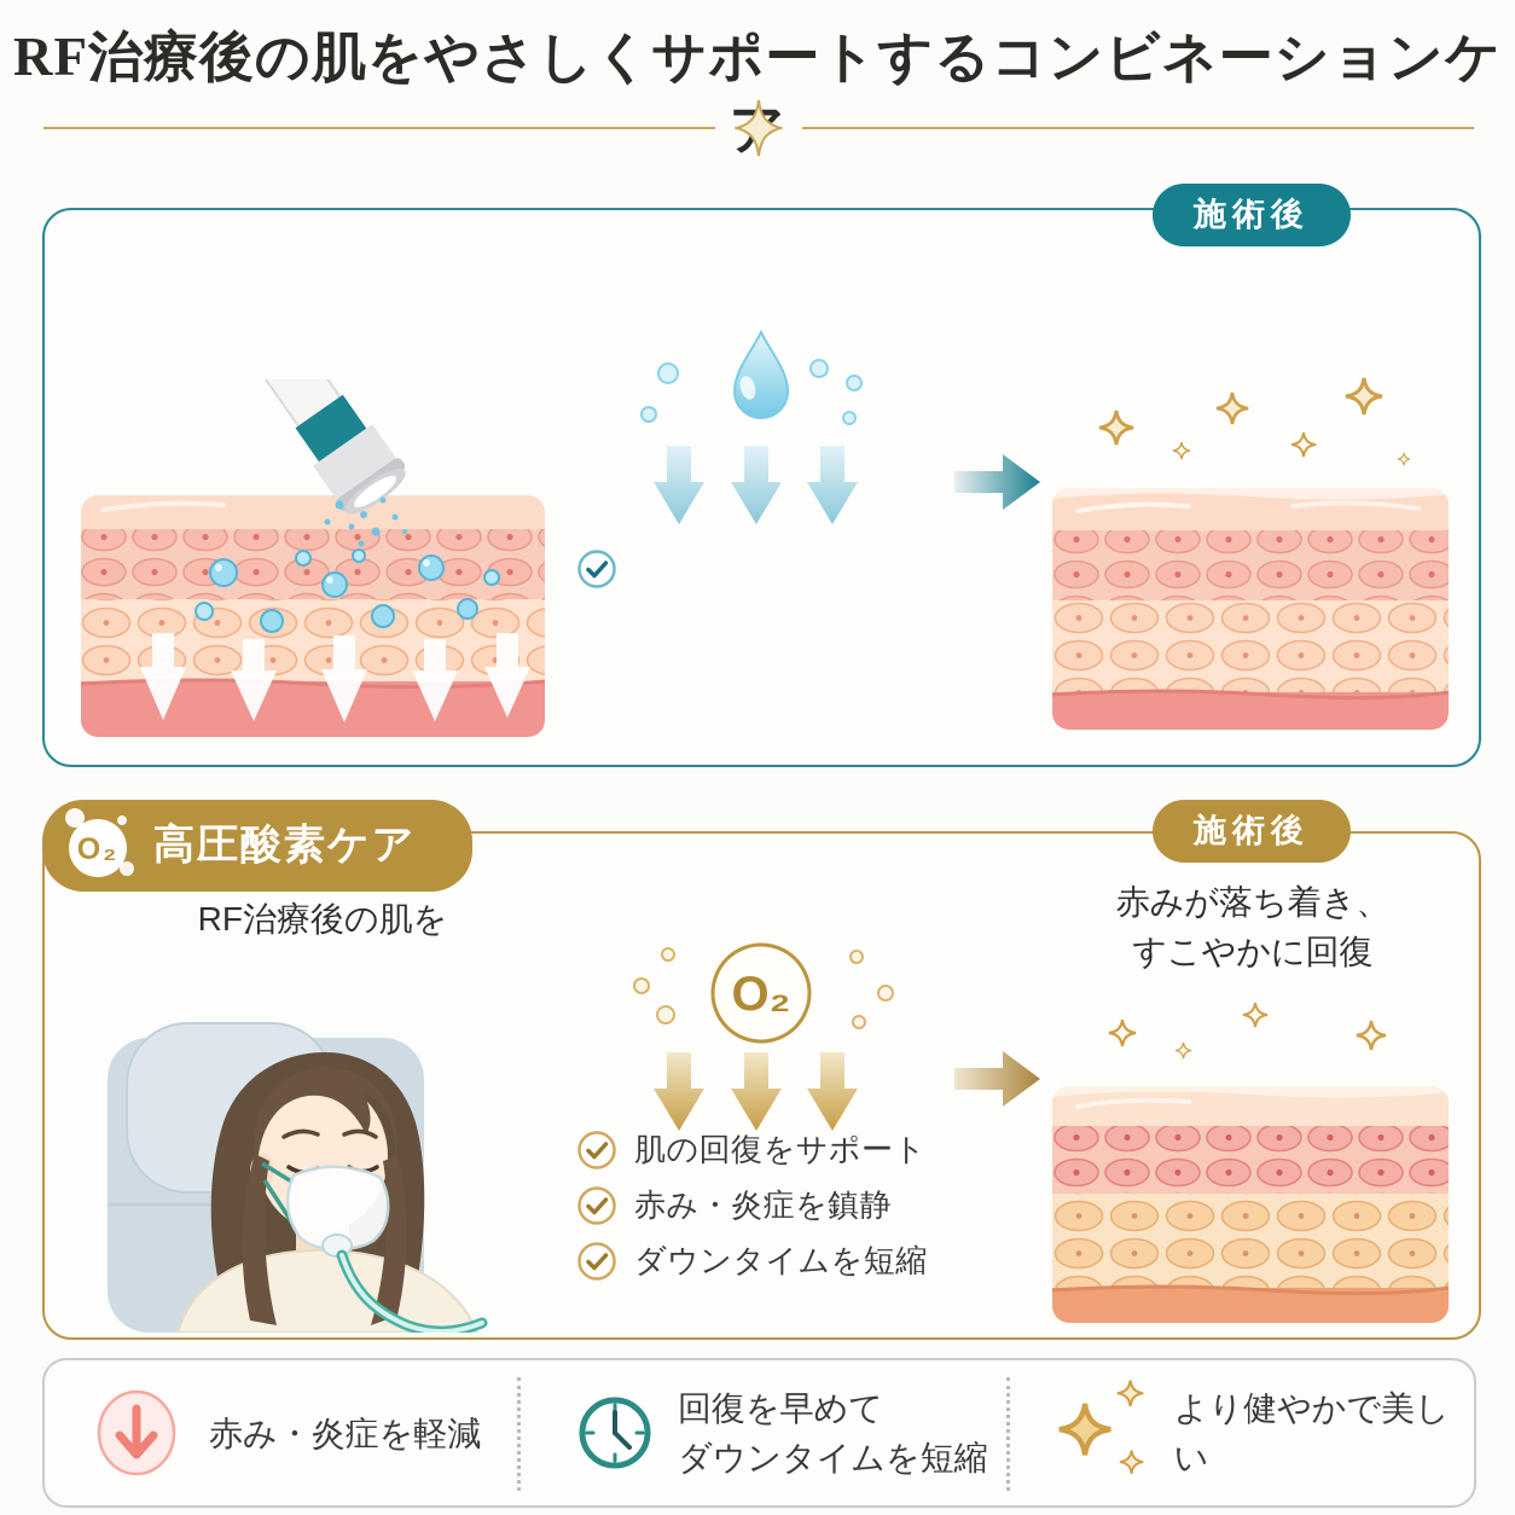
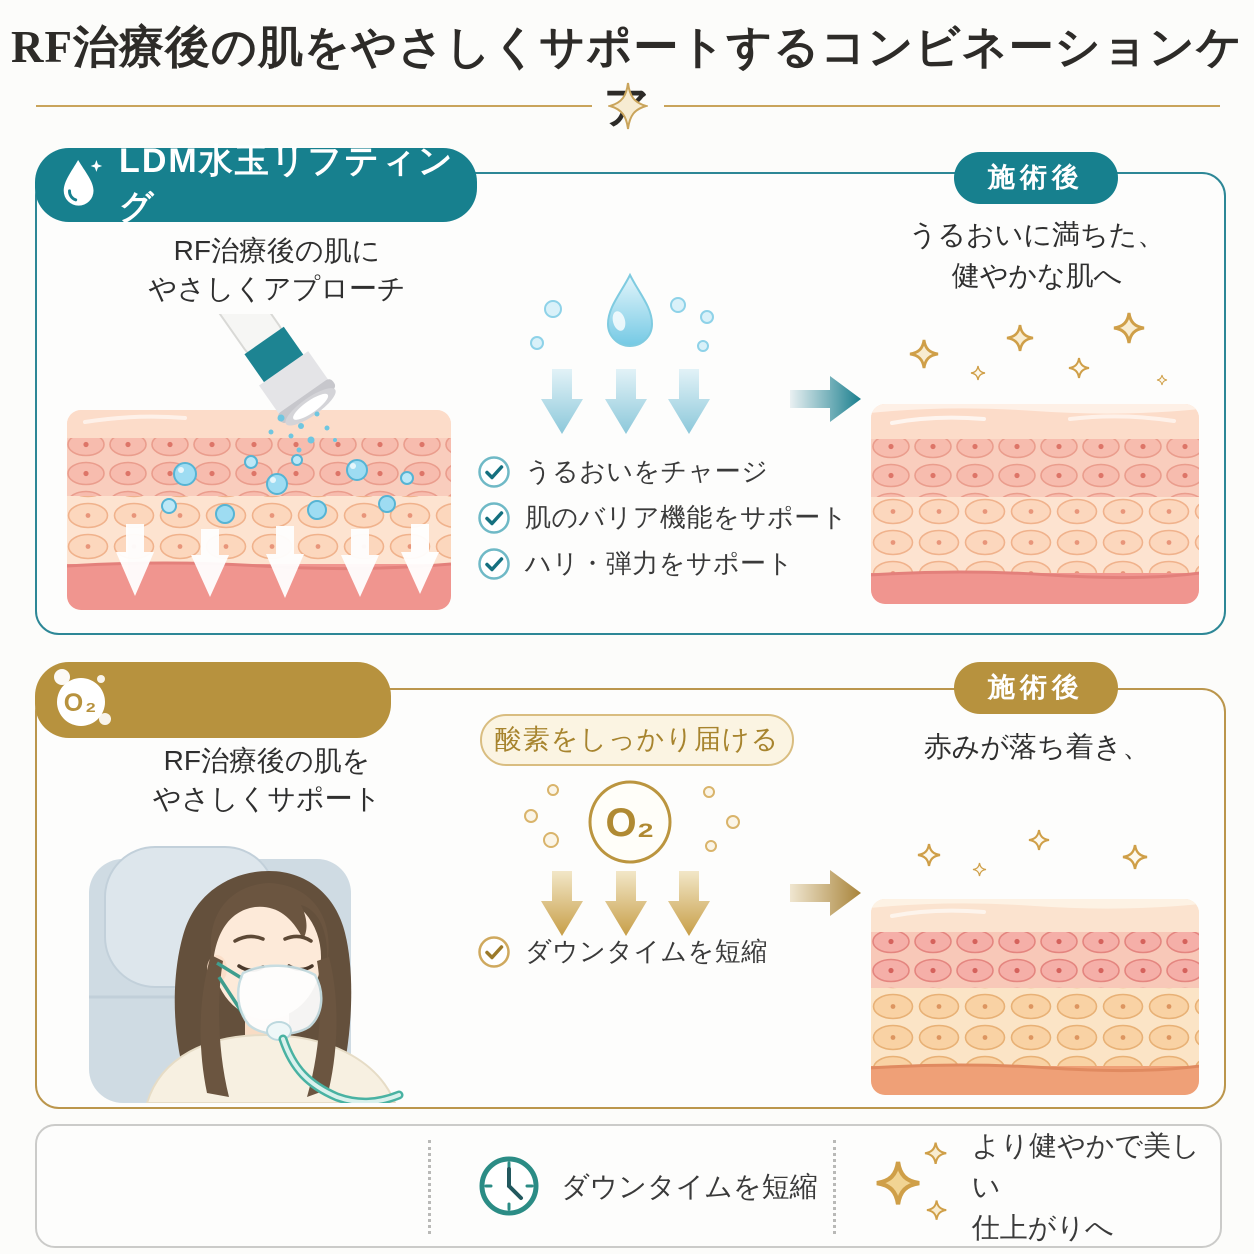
  RF治療後の肌をやさしくサポートするコンビネーションケ
+ LDM水玉リフティング
  施術後
+ RF治療後の肌に
+ やさしくアプローチ
+ うるおいをチャージ
+ 肌のバリア機能をサポート
+ ハリ・弾力をサポート
+ うるおいに満ちた、
+ 健やかな肌へ
  O₂
- 高圧酸素ケア
  施術後
  RF治療後の肌を
+ やさしくサポート
+ 酸素をしっかり届ける
  O₂
- 肌の回復をサポート
- 赤み・炎症を鎮静
  ダウンタイムを短縮
  赤みが落ち着き、
- すこやかに回復
- 赤み・炎症を軽減
- 回復を早めて
  ダウンタイムを短縮
  より健やかで美しい
+ 仕上がりへ
